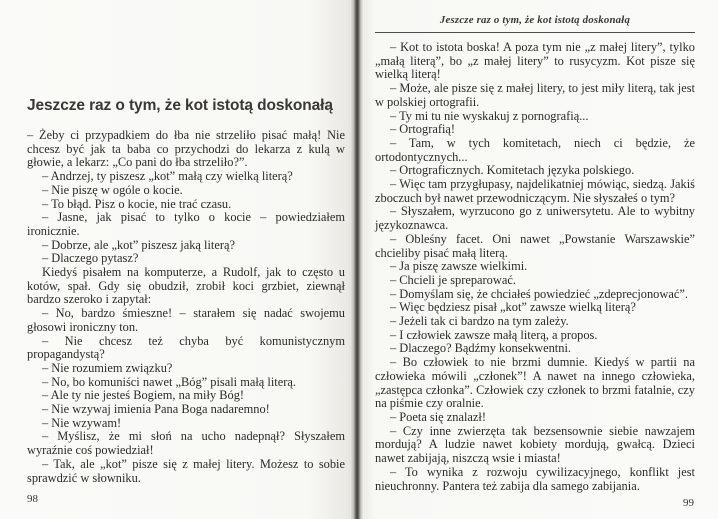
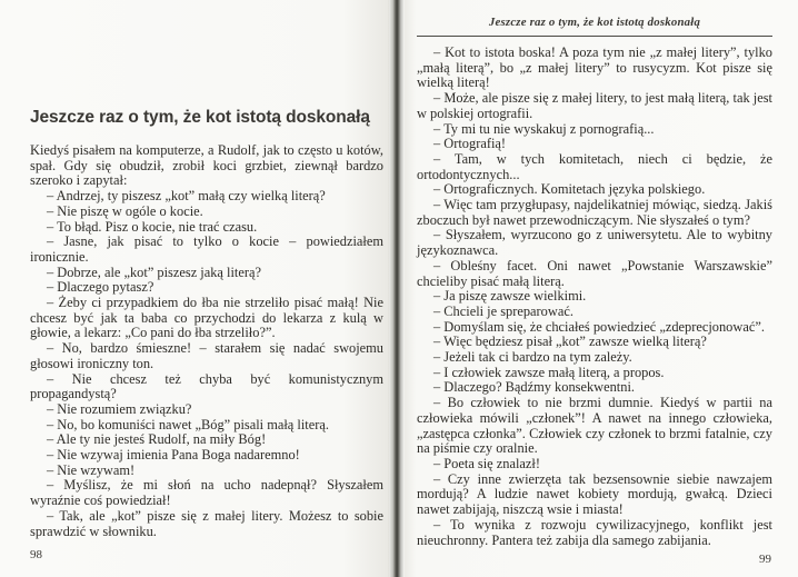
  Jeszcze raz o tym, że kot istotą doskonałą
- – Żeby ci przypadkiem do łba nie strzeliło pisać małą! Nie chcesz być jak ta baba co przychodzi do lekarza z kulą w głowie, a lekarz: „Co pani do łba strzeliło?”.
+ Kiedyś pisałem na komputerze, a Rudolf, jak to często u kotów, spał. Gdy się obudził, zrobił koci grzbiet, ziewnął bardzo szeroko i zapytał:
  – Andrzej, ty piszesz „kot” małą czy wielką literą?
  – Nie piszę w ogóle o kocie.
  – To błąd. Pisz o kocie, nie trać czasu.
  – Jasne, jak pisać to tylko o kocie – powiedziałem ironicznie.
  – Dobrze, ale „kot” piszesz jaką literą?
  – Dlaczego pytasz?
- Kiedyś pisałem na komputerze, a Rudolf, jak to często u kotów, spał. Gdy się obudził, zrobił koci grzbiet, ziewnął bardzo szeroko i zapytał:
+ – Żeby ci przypadkiem do łba nie strzeliło pisać małą! Nie chcesz być jak ta baba co przychodzi do lekarza z kulą w głowie, a lekarz: „Co pani do łba strzeliło?”.
  – No, bardzo śmieszne! – starałem się nadać swojemu głosowi ironiczny ton.
  – Nie chcesz też chyba być komunistycznym propagandystą?
  – Nie rozumiem związku?
  – No, bo komuniści nawet „Bóg” pisali małą literą.
- – Ale ty nie jesteś Bogiem, na miły Bóg!
+ – Ale ty nie jesteś Rudolf, na miły Bóg!
  – Nie wzywaj imienia Pana Boga nadaremno!
  – Nie wzywam!
  – Myślisz, że mi słoń na ucho nadepnął? Słyszałem wyraźnie coś powiedział!
  – Tak, ale „kot” pisze się z małej litery. Możesz to sobie sprawdzić w słowniku.
  98
  Jeszcze raz o tym, że kot istotą doskonałą
  – Kot to istota boska! A poza tym nie „z małej litery”, tylko „małą literą”, bo „z małej litery” to rusycyzm. Kot pisze się wielką literą!
- – Może, ale pisze się z małej litery, to jest miły literą, tak jest w polskiej ortografii.
+ – Może, ale pisze się z małej litery, to jest małą literą, tak jest w polskiej ortografii.
  – Ty mi tu nie wyskakuj z pornografią...
  – Ortografią!
  – Tam, w tych komitetach, niech ci będzie, że ortodontycznych...
  – Ortograficznych. Komitetach języka polskiego.
  – Więc tam przygłupasy, najdelikatniej mówiąc, siedzą. Jakiś zboczuch był nawet przewodniczącym. Nie słyszałeś o tym?
  – Słyszałem, wyrzucono go z uniwersytetu. Ale to wybitny językoznawca.
  – Obleśny facet. Oni nawet „Powstanie Warszawskie” chcieliby pisać małą literą.
  – Ja piszę zawsze wielkimi.
  – Chcieli je spreparować.
  – Domyślam się, że chciałeś powiedzieć „zdeprecjonować”.
  – Więc będziesz pisał „kot” zawsze wielką literą?
  – Jeżeli tak ci bardzo na tym zależy.
  – I człowiek zawsze małą literą, a propos.
  – Dlaczego? Bądźmy konsekwentni.
  – Bo człowiek to nie brzmi dumnie. Kiedyś w partii na człowieka mówili „członek”! A nawet na innego człowieka, „zastępca członka”. Człowiek czy członek to brzmi fatalnie, czy na piśmie czy oralnie.
  – Poeta się znalazł!
  – Czy inne zwierzęta tak bezsensownie siebie nawzajem mordują? A ludzie nawet kobiety mordują, gwałcą. Dzieci nawet zabijają, niszczą wsie i miasta!
  – To wynika z rozwoju cywilizacyjnego, konflikt jest nieuchronny. Pantera też zabija dla samego zabijania.
  99
